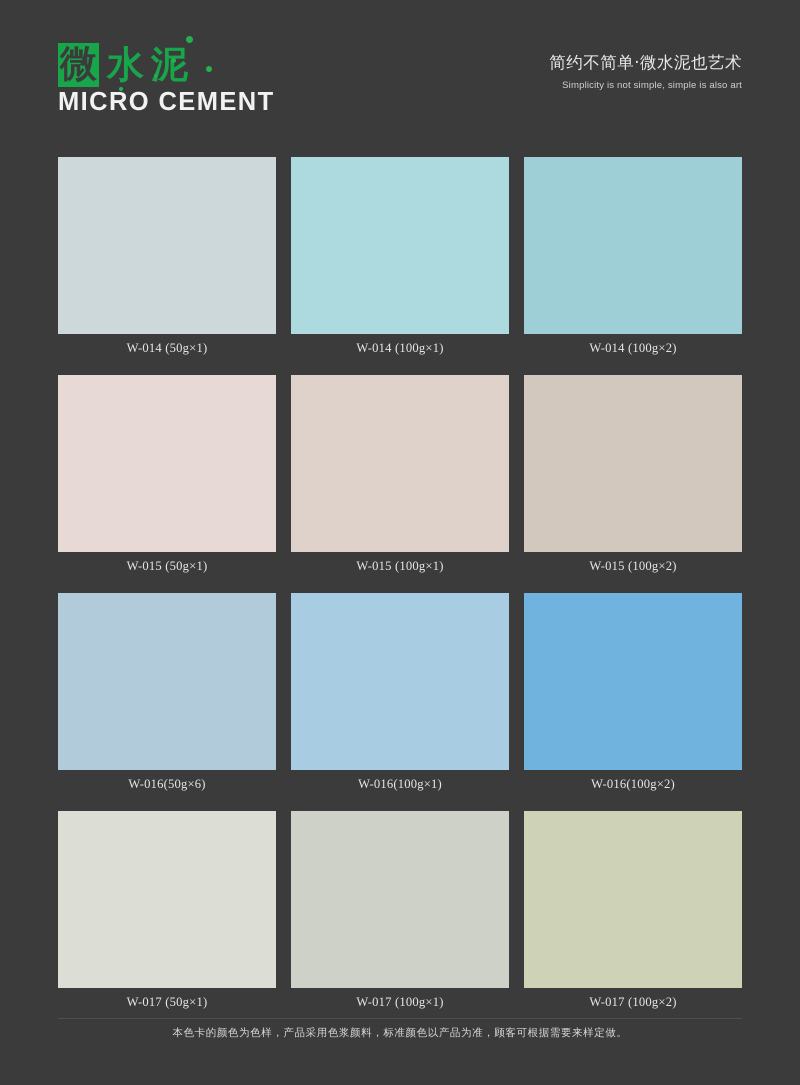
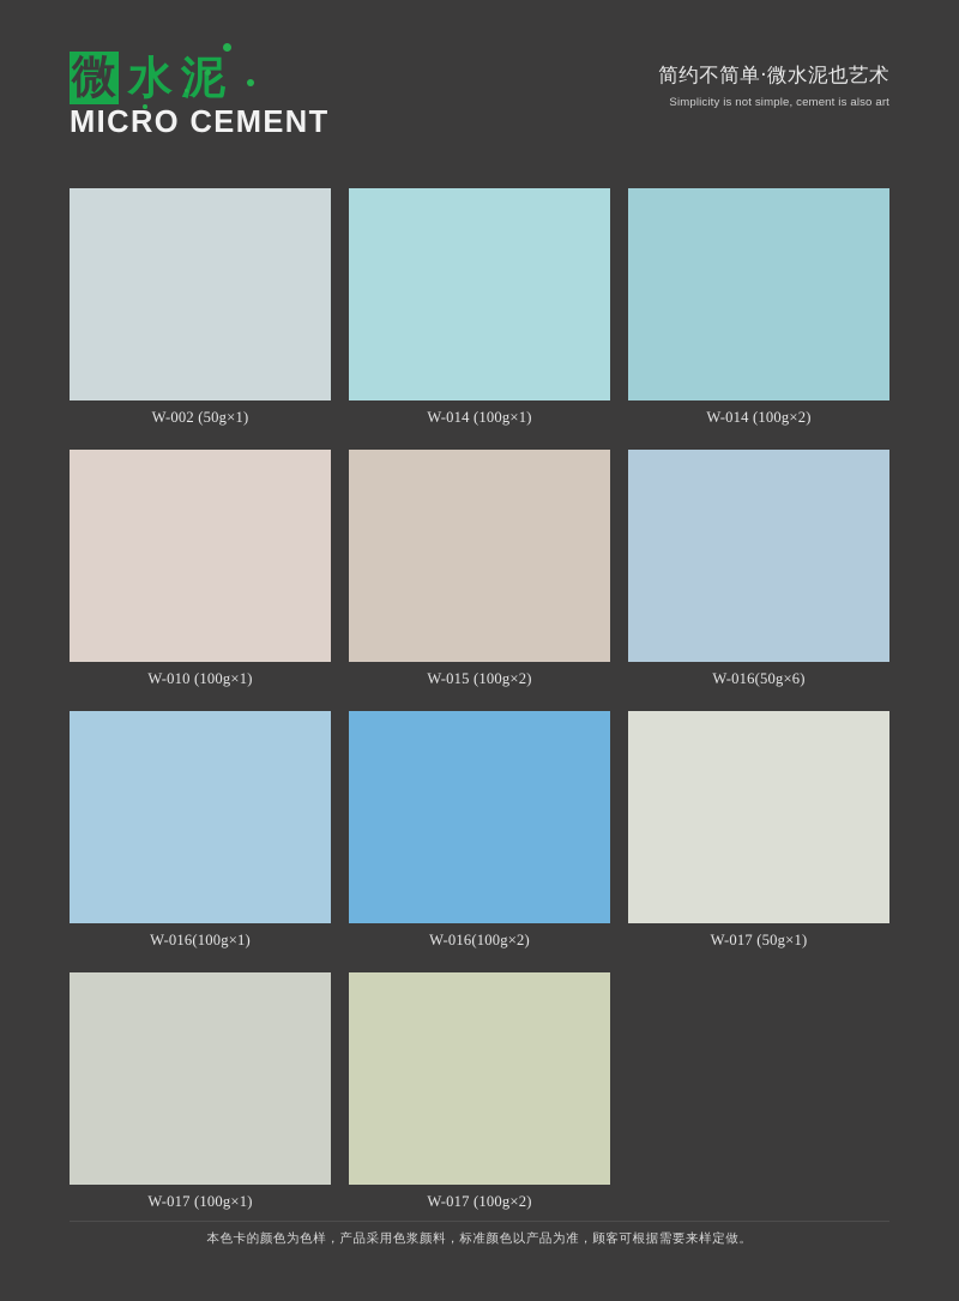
  微
  水泥
  MICRO CEMENT
  简约不简单·微水泥也艺术
- Simplicity is not simple, simple is also art
+ Simplicity is not simple, cement is also art
- W-014 (50g×1)
+ W-002 (50g×1)
  W-014 (100g×1)
  W-014 (100g×2)
- W-015 (50g×1)
- W-015 (100g×1)
+ W-010 (100g×1)
  W-015 (100g×2)
  W-016(50g×6)
  W-016(100g×1)
  W-016(100g×2)
  W-017 (50g×1)
  W-017 (100g×1)
  W-017 (100g×2)
  本色卡的颜色为色样，产品采用色浆颜料，标准颜色以产品为准，顾客可根据需要来样定做。
